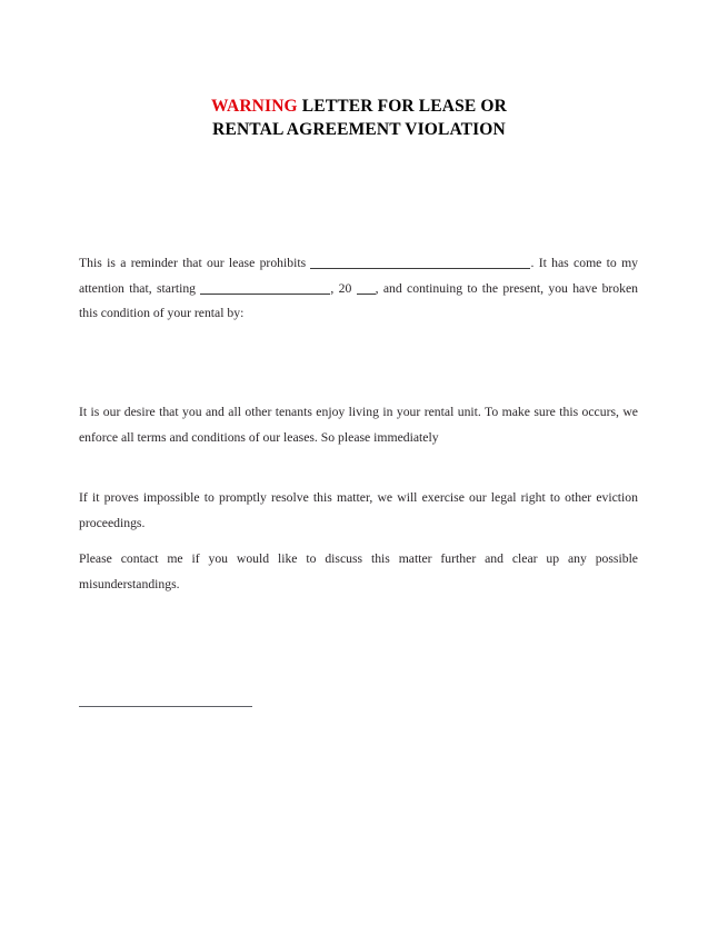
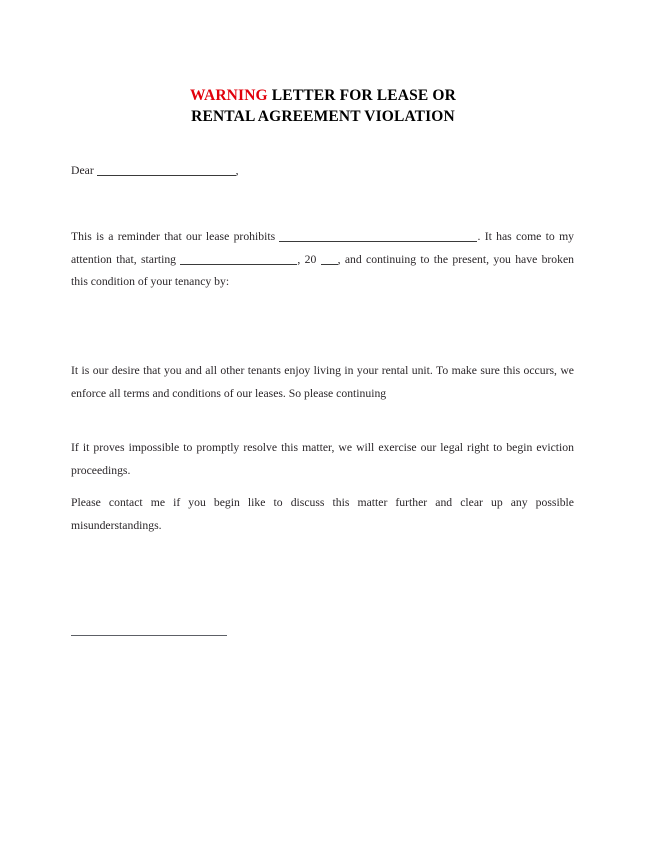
  WARNING LETTER FOR LEASE OR
  RENTAL AGREEMENT VIOLATION
+ Dear ,
- This is a reminder that our lease prohibits . It has come to my attention that, starting , 20 , and continuing to the present, you have broken this condition of your rental by:
+ This is a reminder that our lease prohibits . It has come to my attention that, starting , 20 , and continuing to the present, you have broken this condition of your tenancy by:
- It is our desire that you and all other tenants enjoy living in your rental unit. To make sure this occurs, we enforce all terms and conditions of our leases. So please immediately
+ It is our desire that you and all other tenants enjoy living in your rental unit. To make sure this occurs, we enforce all terms and conditions of our leases. So please continuing
- If it proves impossible to promptly resolve this matter, we will exercise our legal right to other eviction proceedings.
+ If it proves impossible to promptly resolve this matter, we will exercise our legal right to begin eviction proceedings.
- Please contact me if you would like to discuss this matter further and clear up any possible misunderstandings.
+ Please contact me if you begin like to discuss this matter further and clear up any possible misunderstandings.
